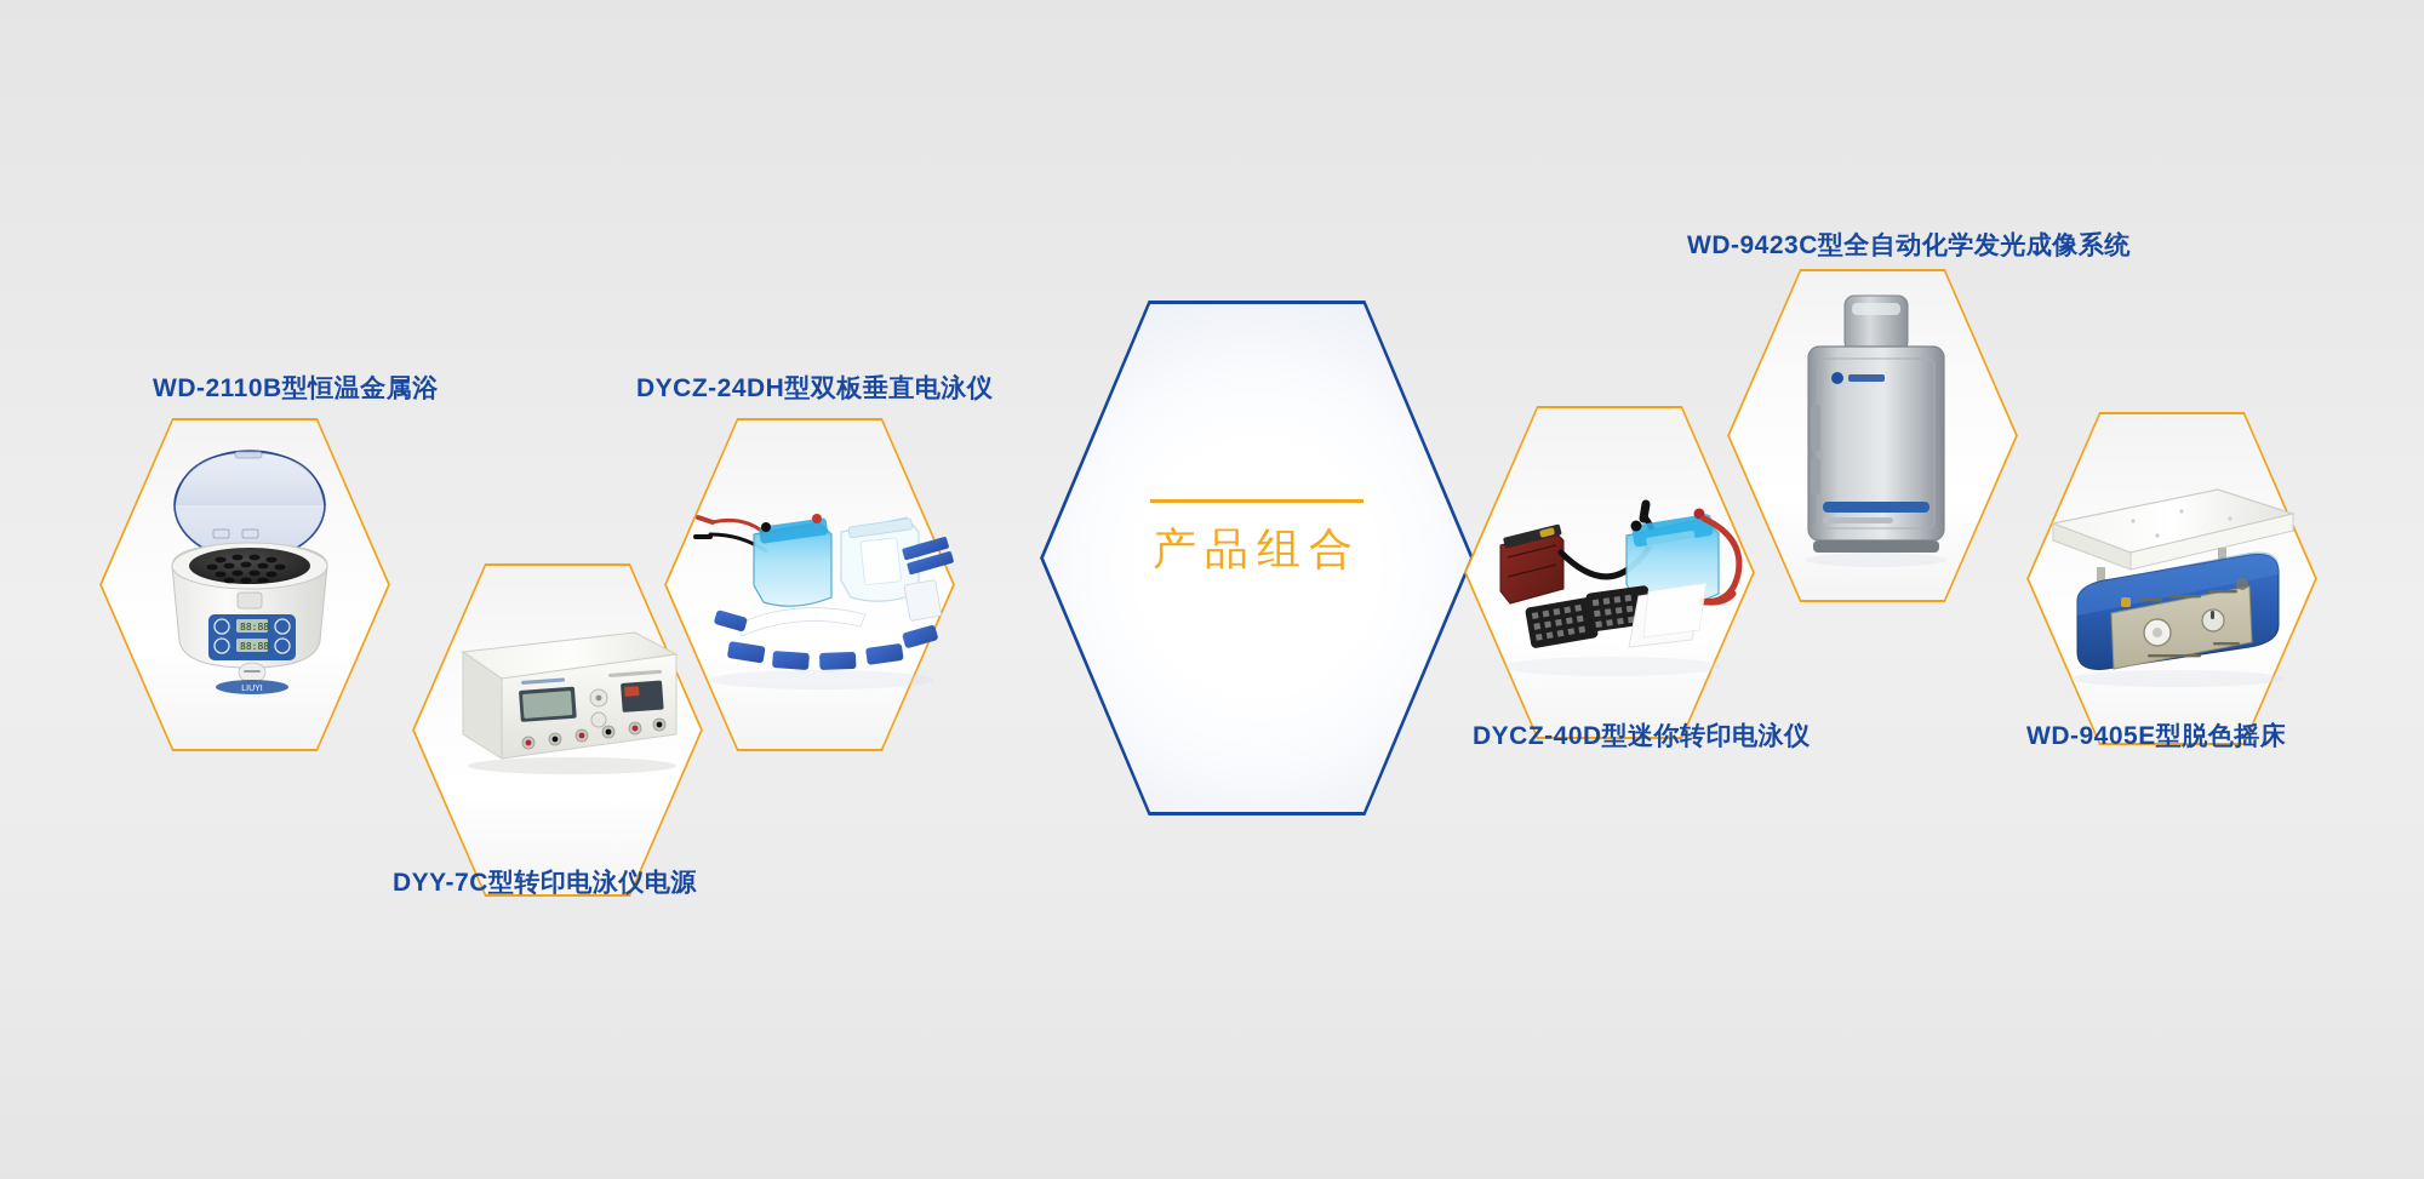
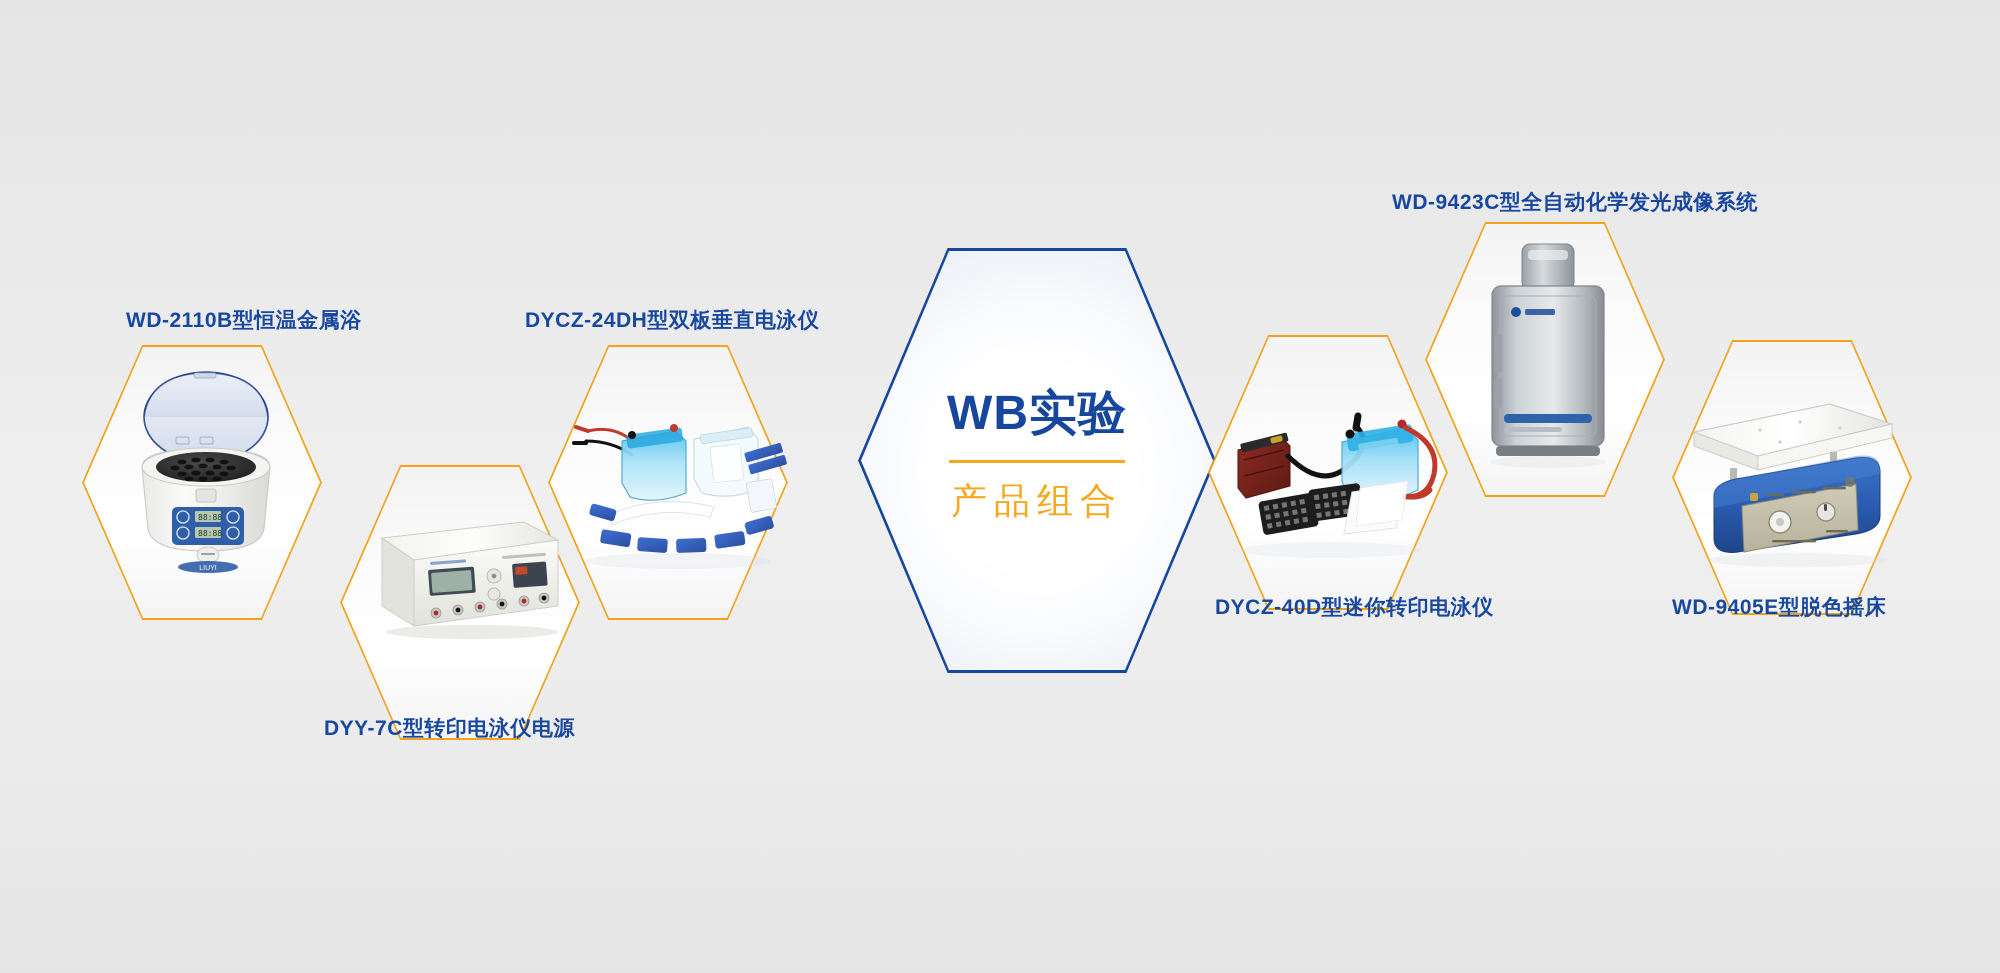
  WD-2110B型恒温金属浴
  88:88
  88:88
  DYY-7C型转印电泳仪电源
  DYCZ-24DH型双板垂直电泳仪
+ WB实验
  产品组合
  DYCZ-40D型迷你转印电泳仪
  WD-9423C型全自动化学发光成像系统
  WD-9405E型脱色摇床
